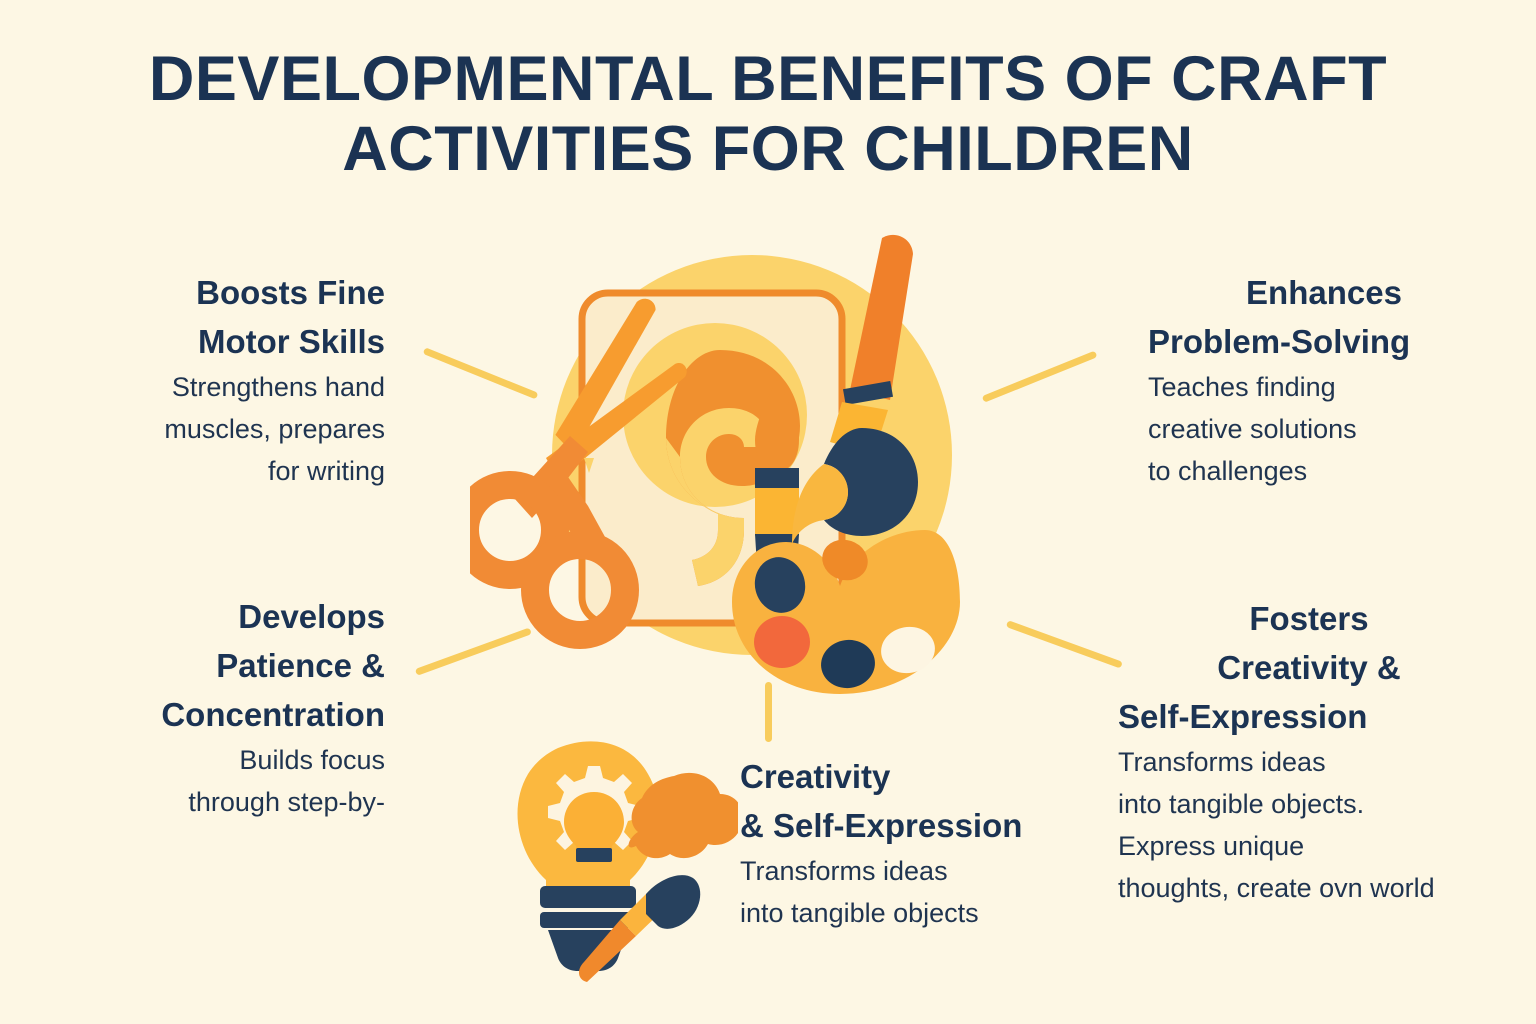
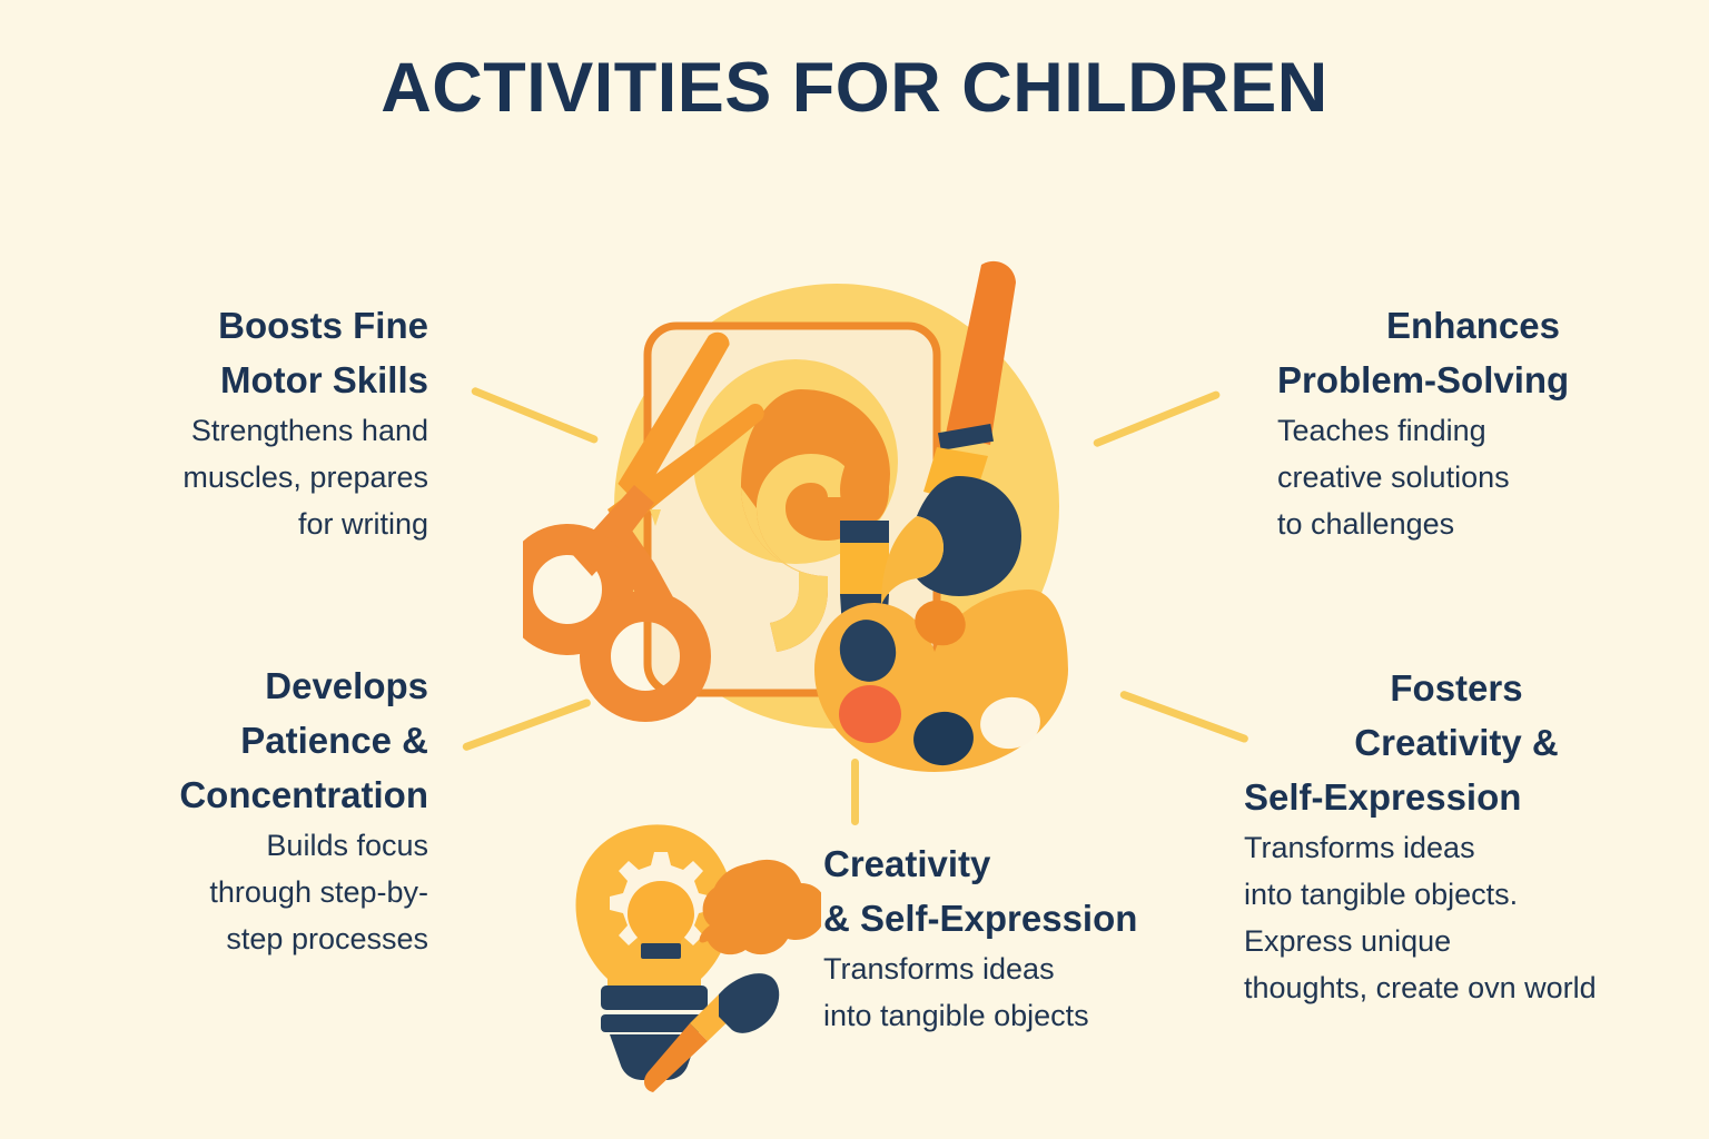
- DEVELOPMENTAL BENEFITS OF CRAFT
  ACTIVITIES FOR CHILDREN
  Boosts Fine
  Motor Skills
  Strengthens hand
  muscles, prepares
  for writing
  Develops
  Patience &
  Concentration
  Builds focus
  through step-by-
+ step processes
  Enhances
  Problem-Solving
  Teaches finding
  creative solutions
  to challenges
  Fosters
  Creativity &
  Self-Expression
  Transforms ideas
  into tangible objects.
  Express unique
  thoughts, create ovn world
  Creativity
  & Self-Expression
  Transforms ideas
  into tangible objects
